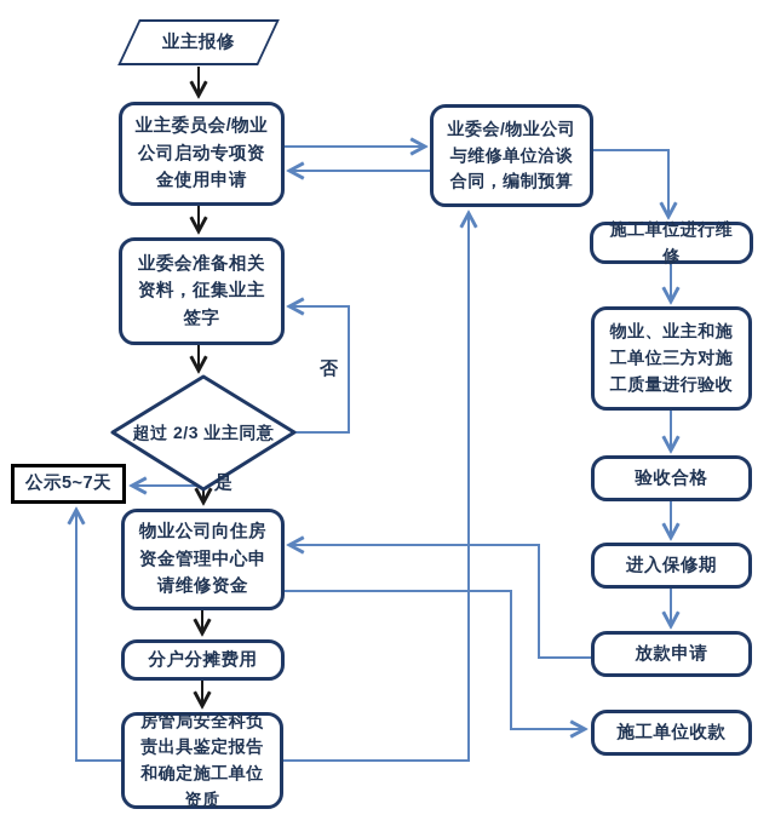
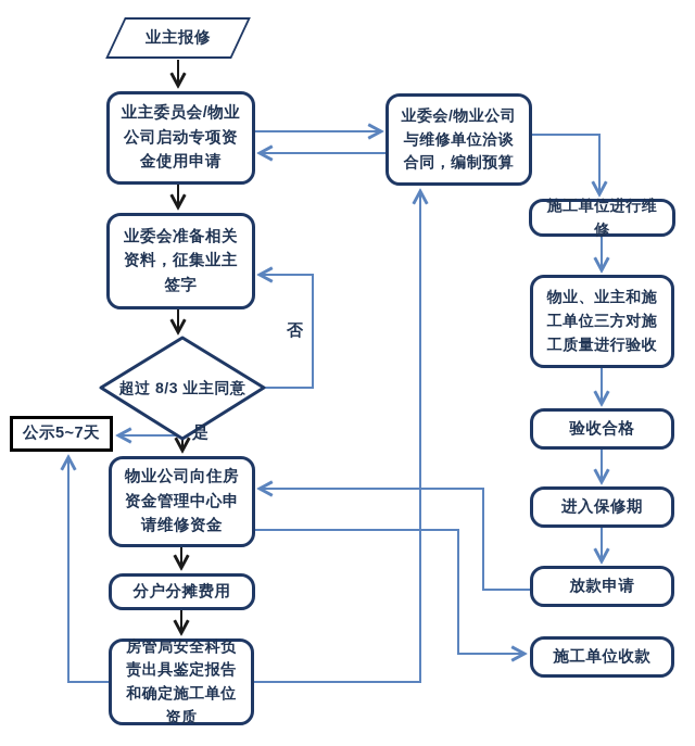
  业主报修
  业主委员会/物业公司启动专项资金使用申请
  业委会准备相关资料，征集业主签字
- 超过 2/3 业主同意
+ 超过 8/3 业主同意
  公示5~7天
  物业公司向住房资金管理中心申请维修资金
  分户分摊费用
  房管局安全科负责出具鉴定报告和确定施工单位资质
  业委会/物业公司与维修单位洽谈合同，编制预算
  施工单位进行维修
  物业、业主和施工单位三方对施工质量进行验收
  验收合格
  进入保修期
  放款申请
  施工单位收款
  是
  否
